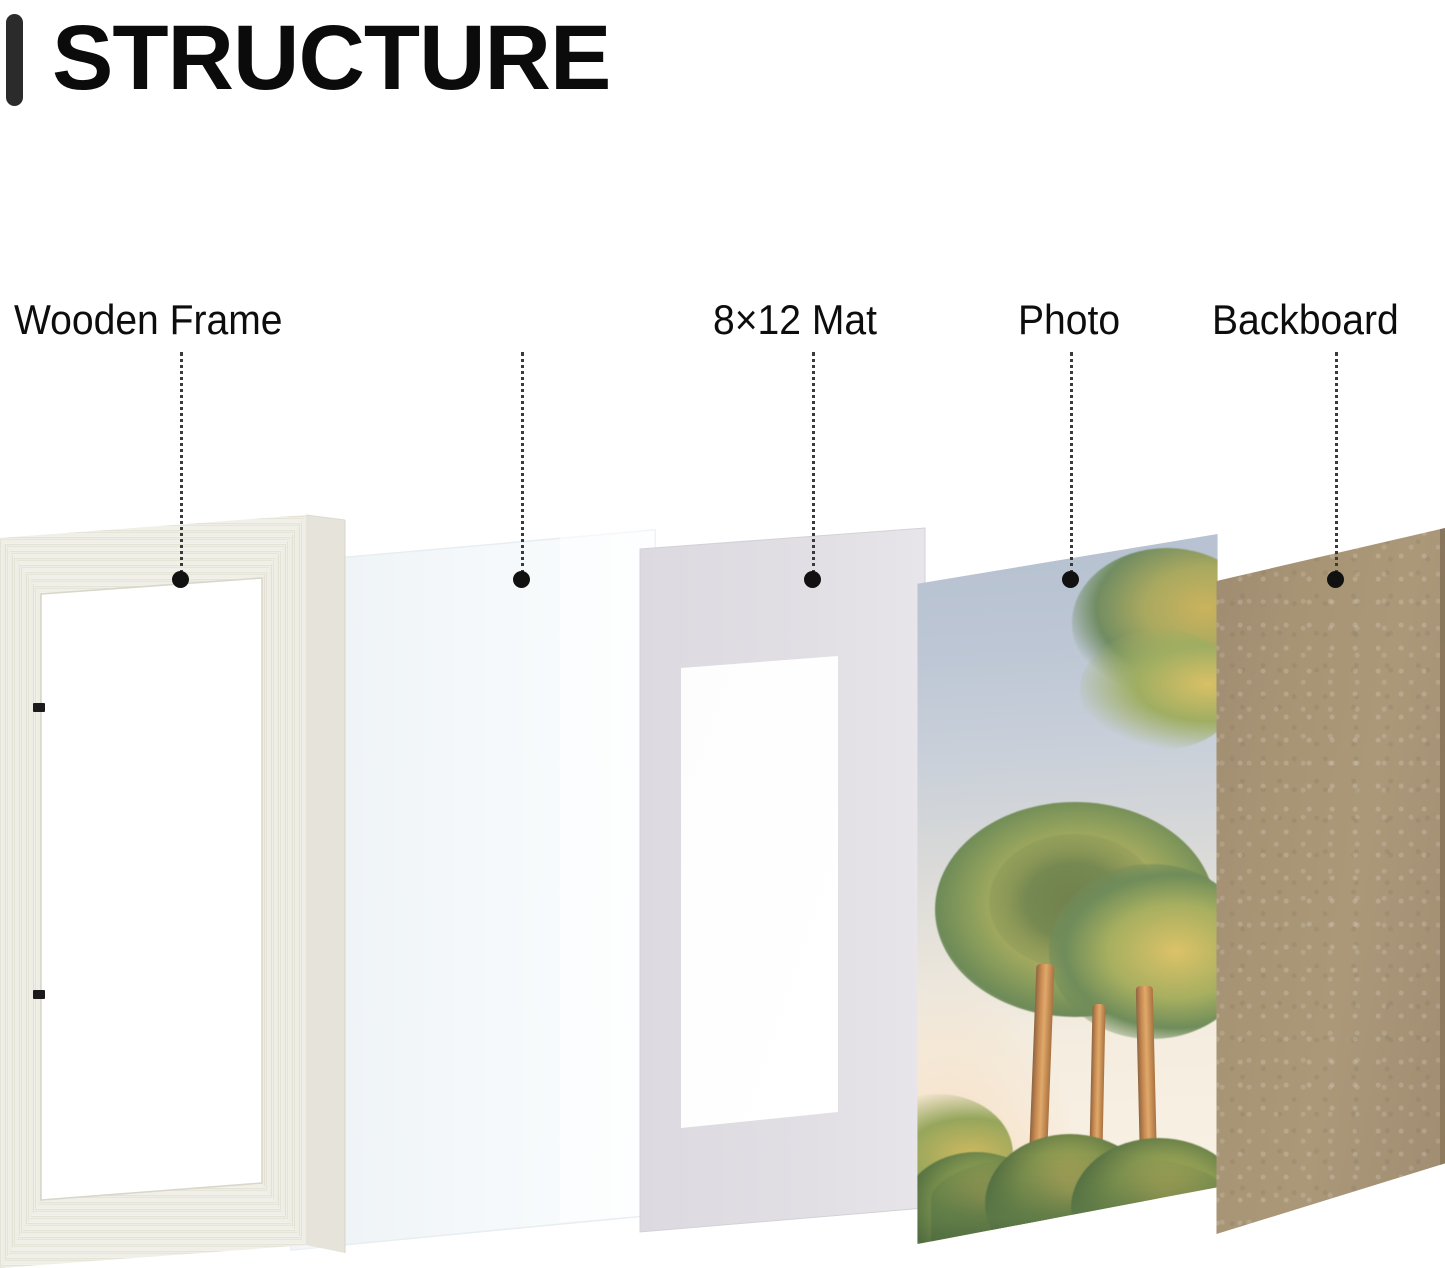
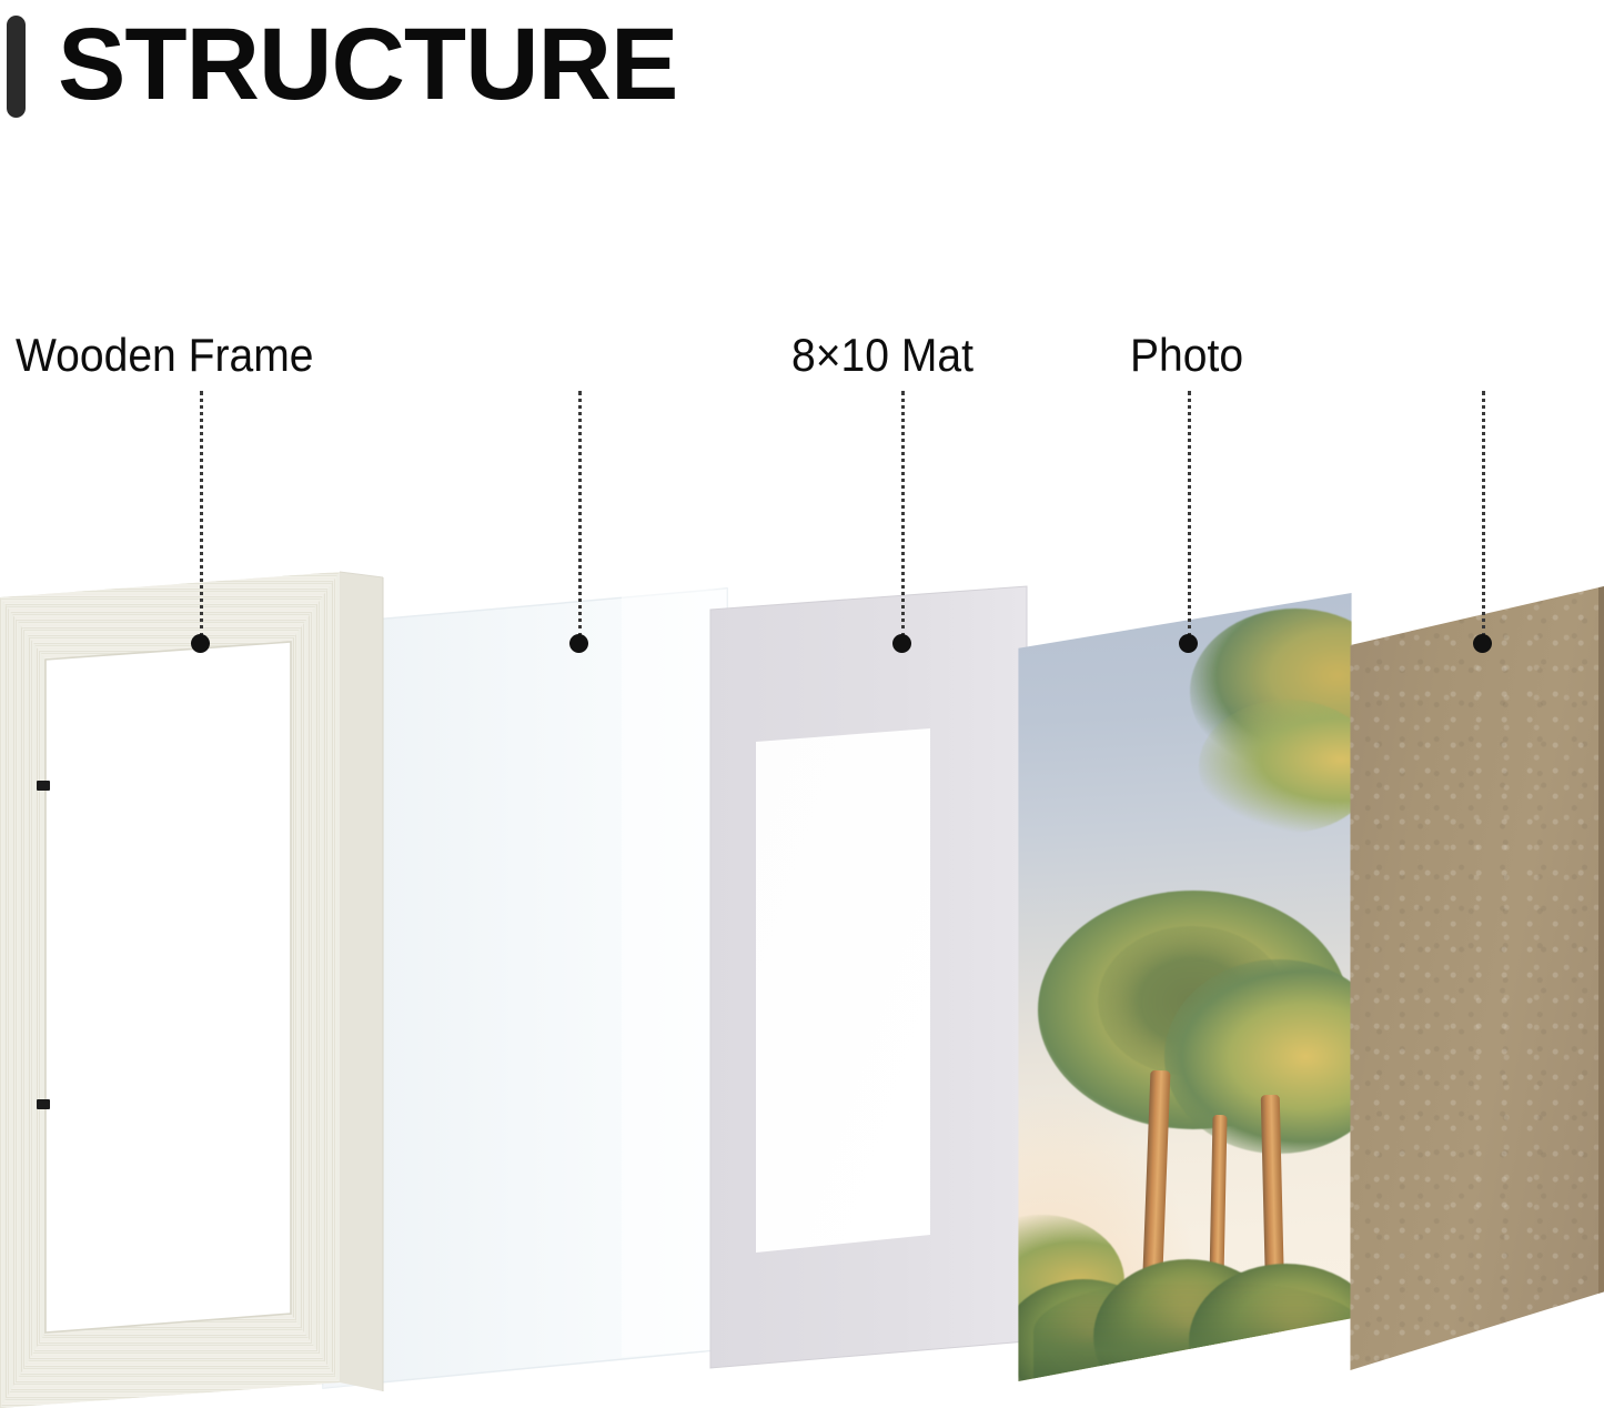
  STRUCTURE
  Wooden Frame
- 8×12 Mat
+ 8×10 Mat
  Photo
- Backboard
